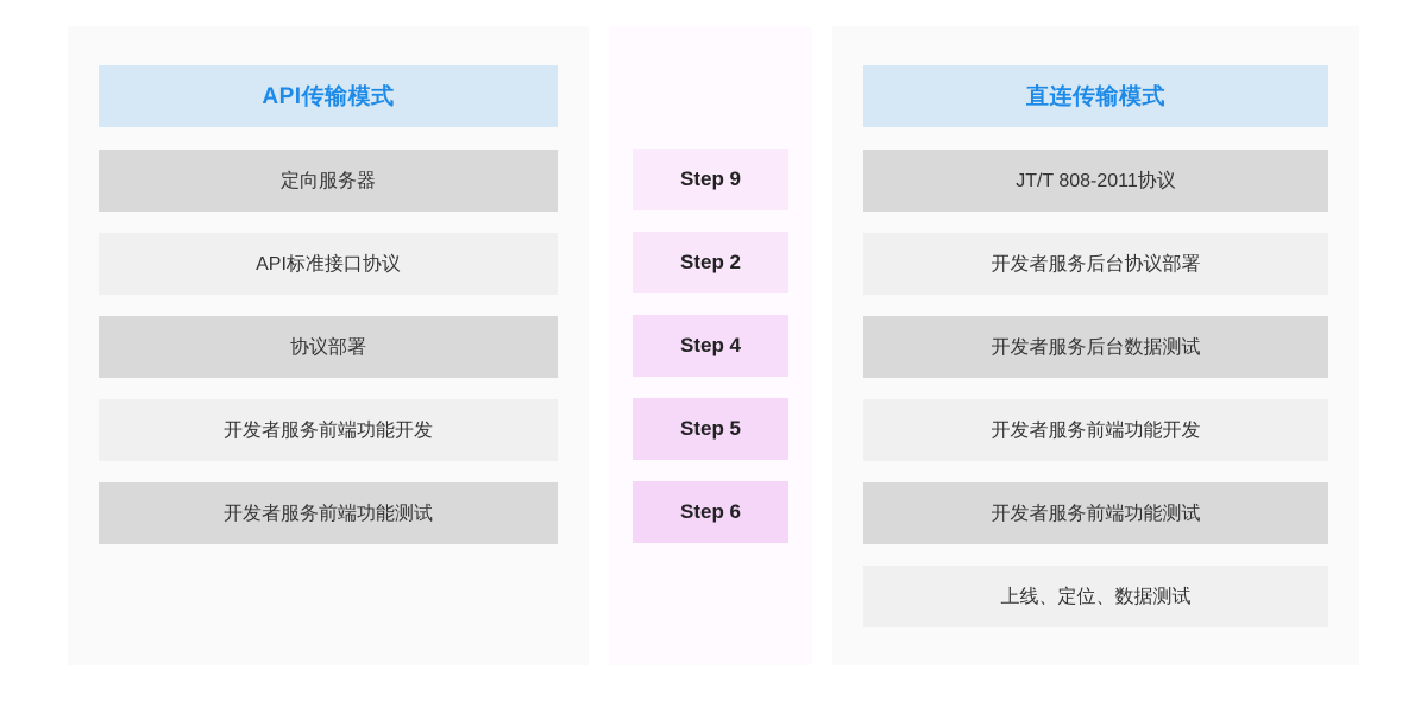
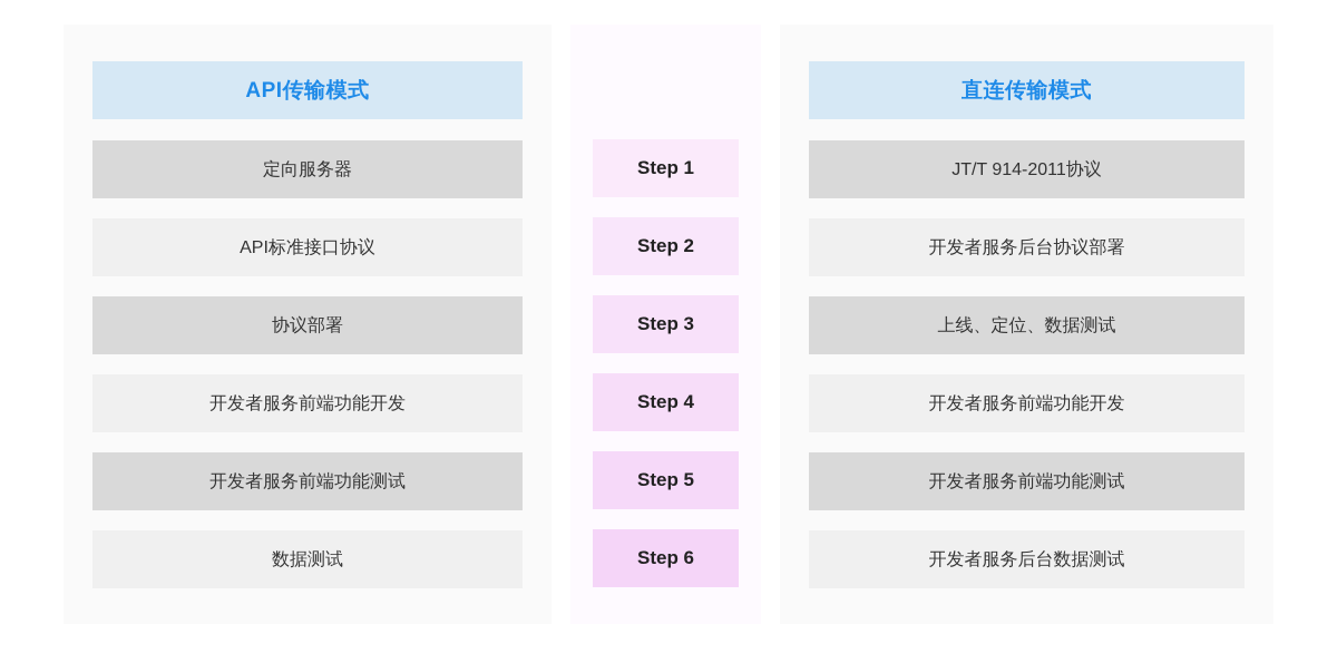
  API传输模式
  定向服务器
  API标准接口协议
  协议部署
  开发者服务前端功能开发
  开发者服务前端功能测试
+ 数据测试
- Step 9
+ Step 1
  Step 2
+ Step 3
  Step 4
  Step 5
  Step 6
  直连传输模式
- JT/T 808-2011协议
+ JT/T 914-2011协议
  开发者服务后台协议部署
- 开发者服务后台数据测试
+ 上线、定位、数据测试
  开发者服务前端功能开发
  开发者服务前端功能测试
- 上线、定位、数据测试
+ 开发者服务后台数据测试
